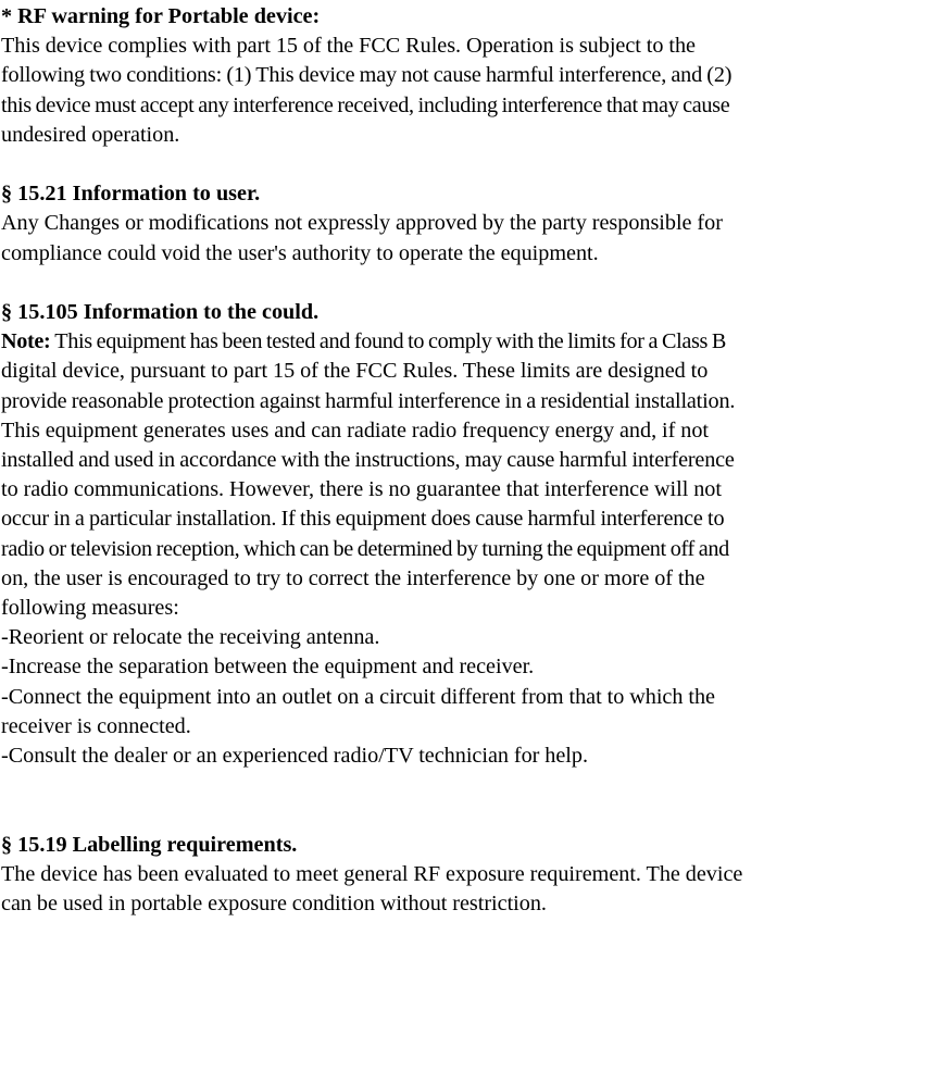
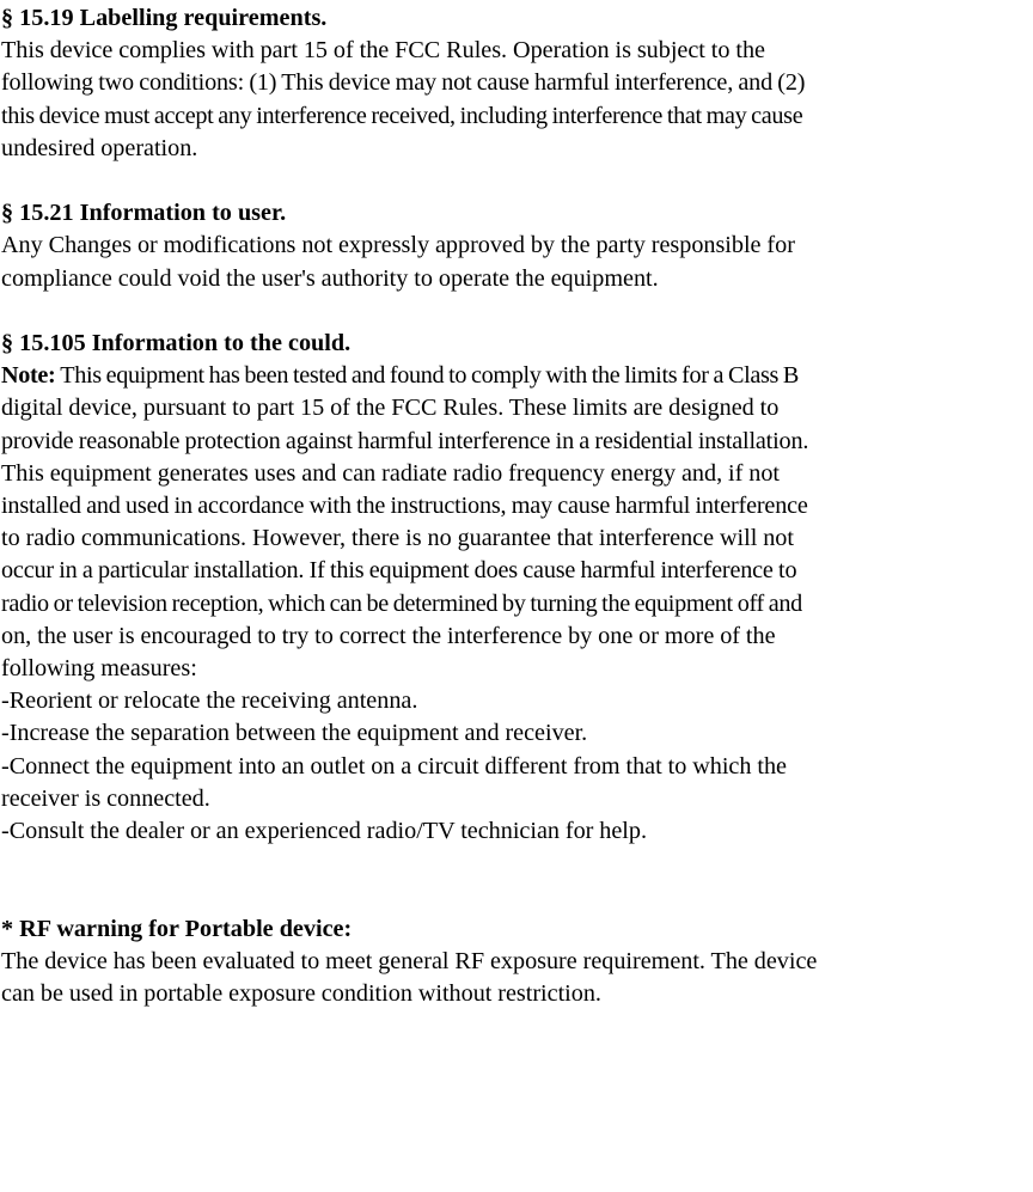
- * RF warning for Portable device:
+ § 15.19 Labelling requirements.
  This device complies with part 15 of the FCC Rules. Operation is subject to the
  following two conditions: (1) This device may not cause harmful interference, and (2)
  this device must accept any interference received, including interference that may cause
  undesired operation.
  § 15.21 Information to user.
  Any Changes or modifications not expressly approved by the party responsible for
  compliance could void the user's authority to operate the equipment.
  § 15.105 Information to the could.
  Note: This equipment has been tested and found to comply with the limits for a Class B
  digital device, pursuant to part 15 of the FCC Rules. These limits are designed to
  provide reasonable protection against harmful interference in a residential installation.
  This equipment generates uses and can radiate radio frequency energy and, if not
  installed and used in accordance with the instructions, may cause harmful interference
  to radio communications. However, there is no guarantee that interference will not
  occur in a particular installation. If this equipment does cause harmful interference to
  radio or television reception, which can be determined by turning the equipment off and
  on, the user is encouraged to try to correct the interference by one or more of the
  following measures:
  -Reorient or relocate the receiving antenna.
  -Increase the separation between the equipment and receiver.
  -Connect the equipment into an outlet on a circuit different from that to which the
  receiver is connected.
  -Consult the dealer or an experienced radio/TV technician for help.
- § 15.19 Labelling requirements.
+ * RF warning for Portable device:
  The device has been evaluated to meet general RF exposure requirement. The device
  can be used in portable exposure condition without restriction.
